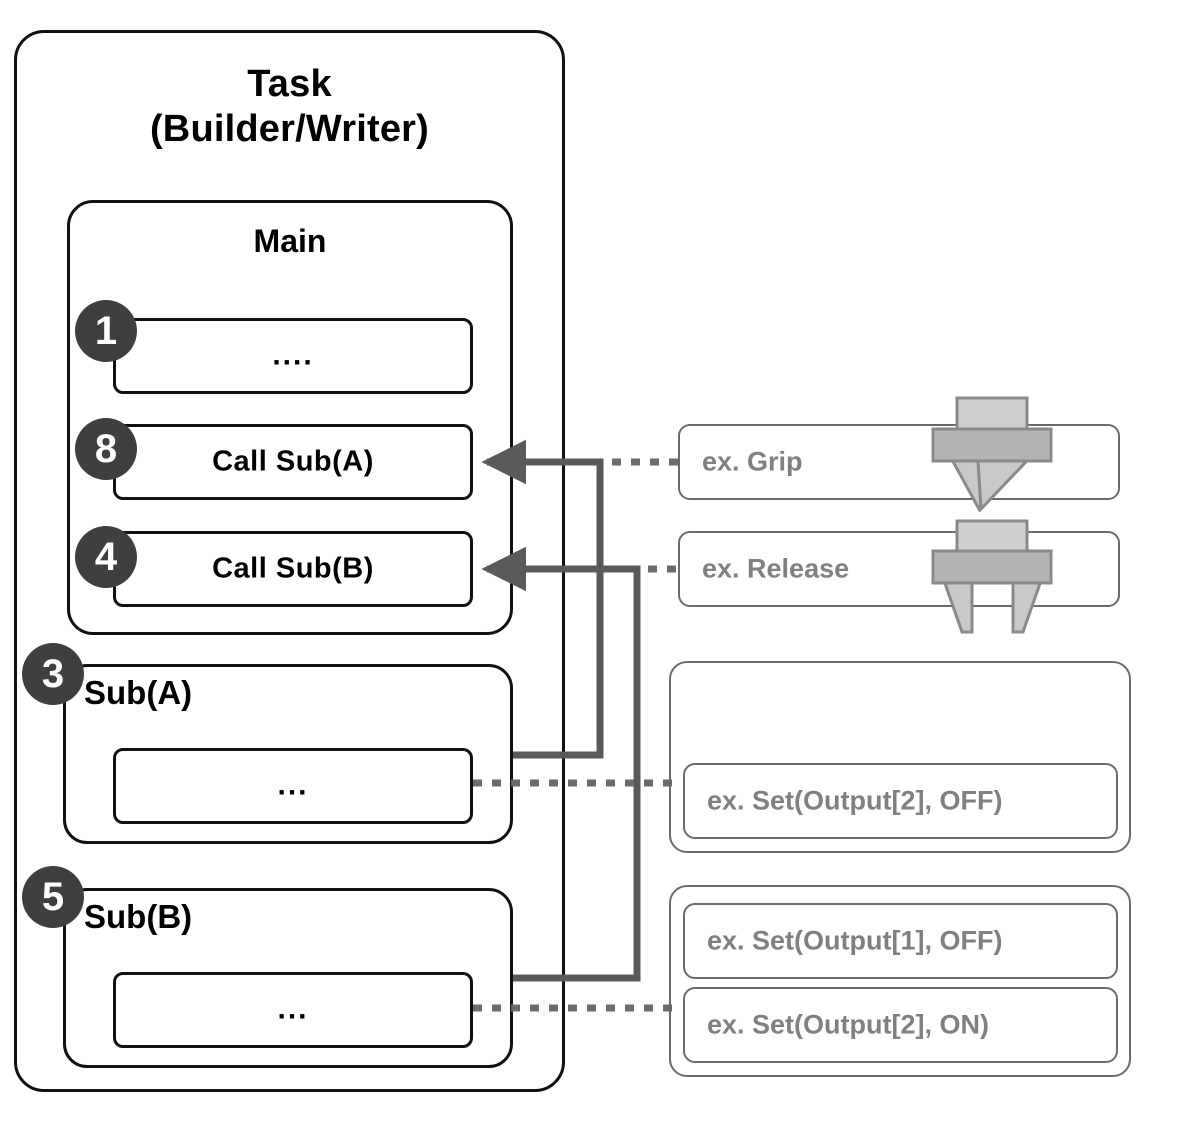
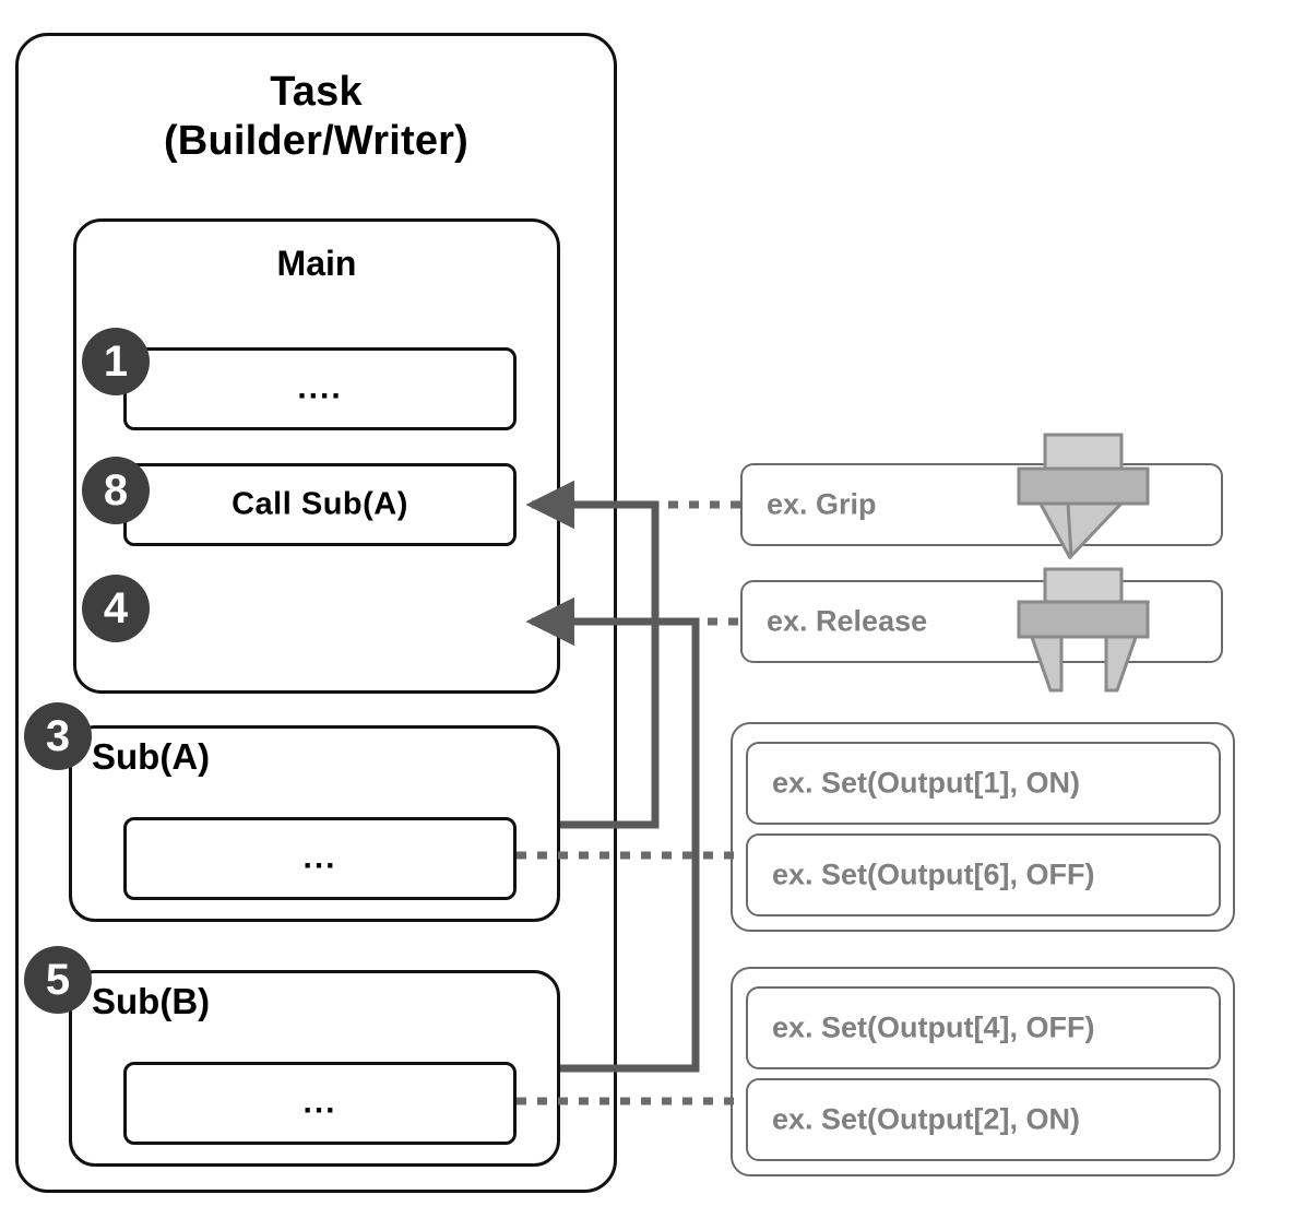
  Task
  (Builder/Writer)
  Main
  ....
  1
  Call Sub(A)
  8
- Call Sub(B)
  4
  Sub(A)
  ...
  3
  Sub(B)
  ...
  5
  ex. Grip
  ex. Release
+ ex. Set(Output[1], ON)
- ex. Set(Output[2], OFF)
+ ex. Set(Output[6], OFF)
- ex. Set(Output[1], OFF)
+ ex. Set(Output[4], OFF)
  ex. Set(Output[2], ON)
